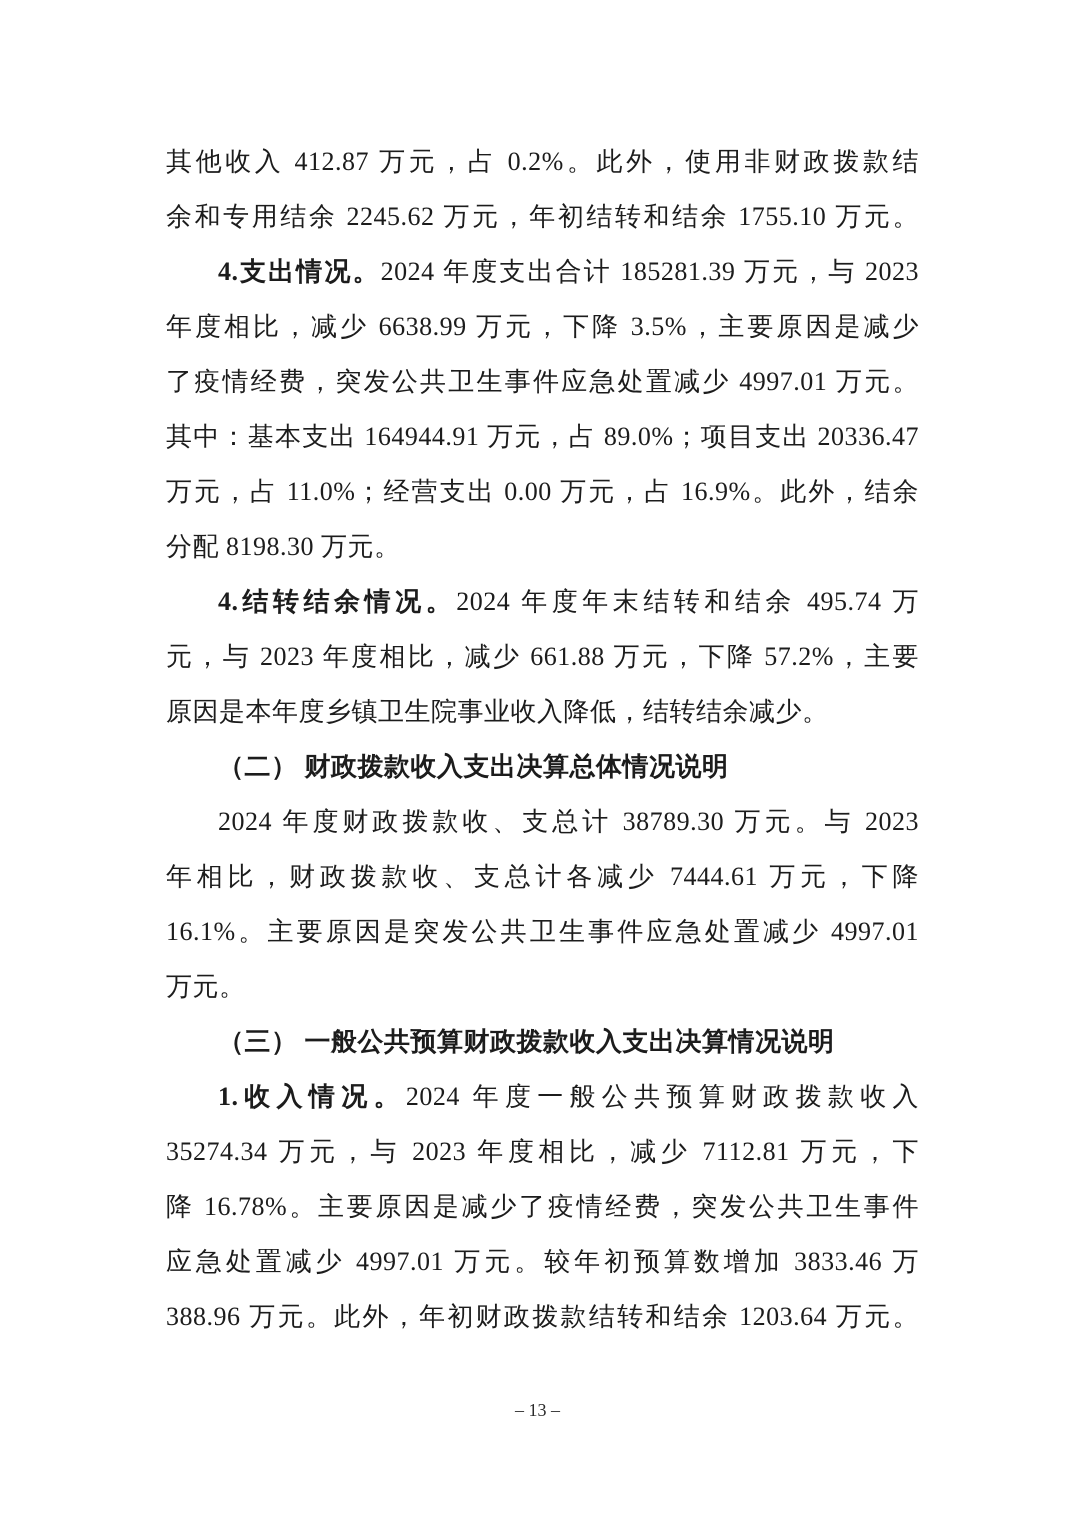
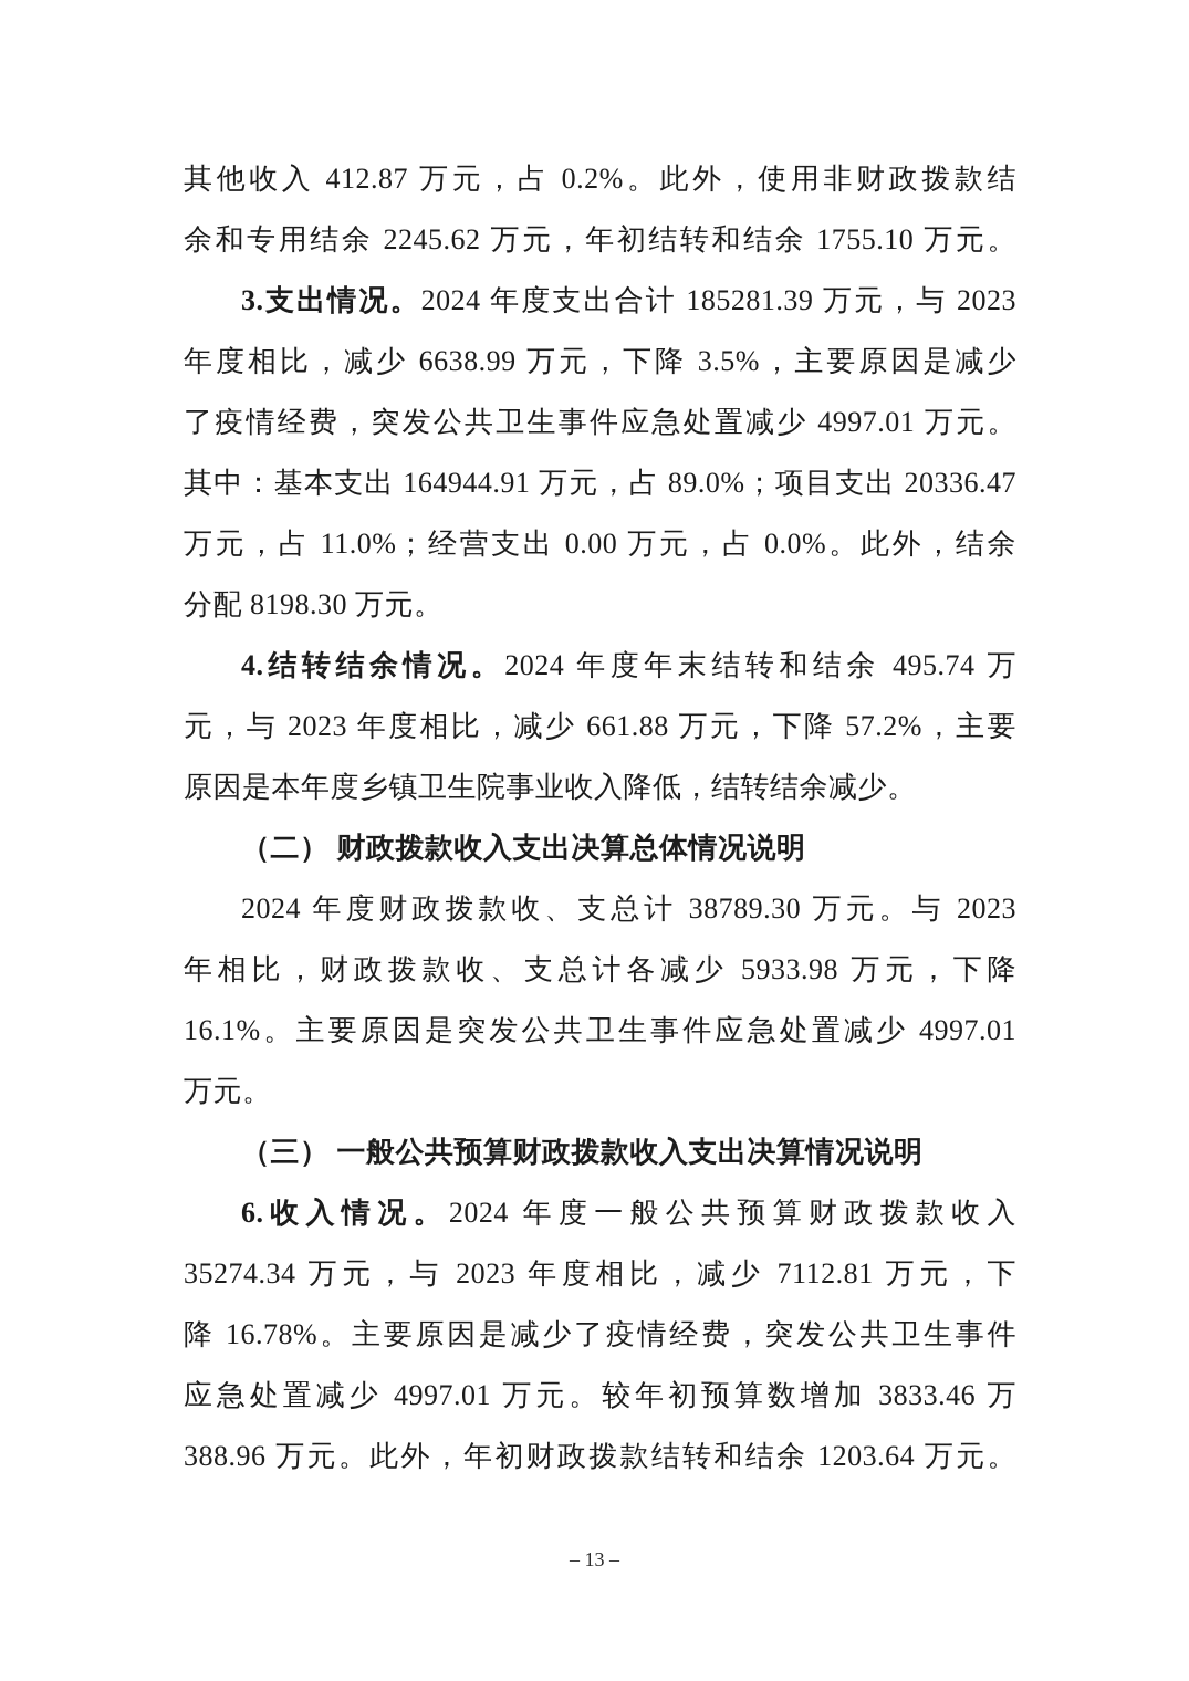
  其他收入 412.87 万元，占 0.2%。此外，使用非财政拨款结
  余和专用结余 2245.62 万元，年初结转和结余 1755.10 万元。
- 4.支出情况。2024 年度支出合计 185281.39 万元，与 2023
+ 3.支出情况。2024 年度支出合计 185281.39 万元，与 2023
  年度相比，减少 6638.99 万元，下降 3.5%，主要原因是减少
  了疫情经费，突发公共卫生事件应急处置减少 4997.01 万元。
  其中：基本支出 164944.91 万元，占 89.0%；项目支出 20336.47
- 万元，占 11.0%；经营支出 0.00 万元，占 16.9%。此外，结余
+ 万元，占 11.0%；经营支出 0.00 万元，占 0.0%。此外，结余
  分配 8198.30 万元。
  4.结转结余情况。2024 年度年末结转和结余 495.74 万
  元，与 2023 年度相比，减少 661.88 万元，下降 57.2%，主要
  原因是本年度乡镇卫生院事业收入降低，结转结余减少。
  （二） 财政拨款收入支出决算总体情况说明
  2024 年度财政拨款收、支总计 38789.30 万元。与 2023
- 年相比，财政拨款收、支总计各减少 7444.61 万元，下降
+ 年相比，财政拨款收、支总计各减少 5933.98 万元，下降
  16.1%。主要原因是突发公共卫生事件应急处置减少 4997.01
  万元。
  （三） 一般公共预算财政拨款收入支出决算情况说明
- 1.收入情况。2024 年度一般公共预算财政拨款收入
+ 6.收入情况。2024 年度一般公共预算财政拨款收入
  35274.34 万元，与 2023 年度相比，减少 7112.81 万元，下
  降 16.78%。主要原因是减少了疫情经费，突发公共卫生事件
  应急处置减少 4997.01 万元。较年初预算数增加 3833.46 万
  388.96 万元。此外，年初财政拨款结转和结余 1203.64 万元。
  – 13 –
